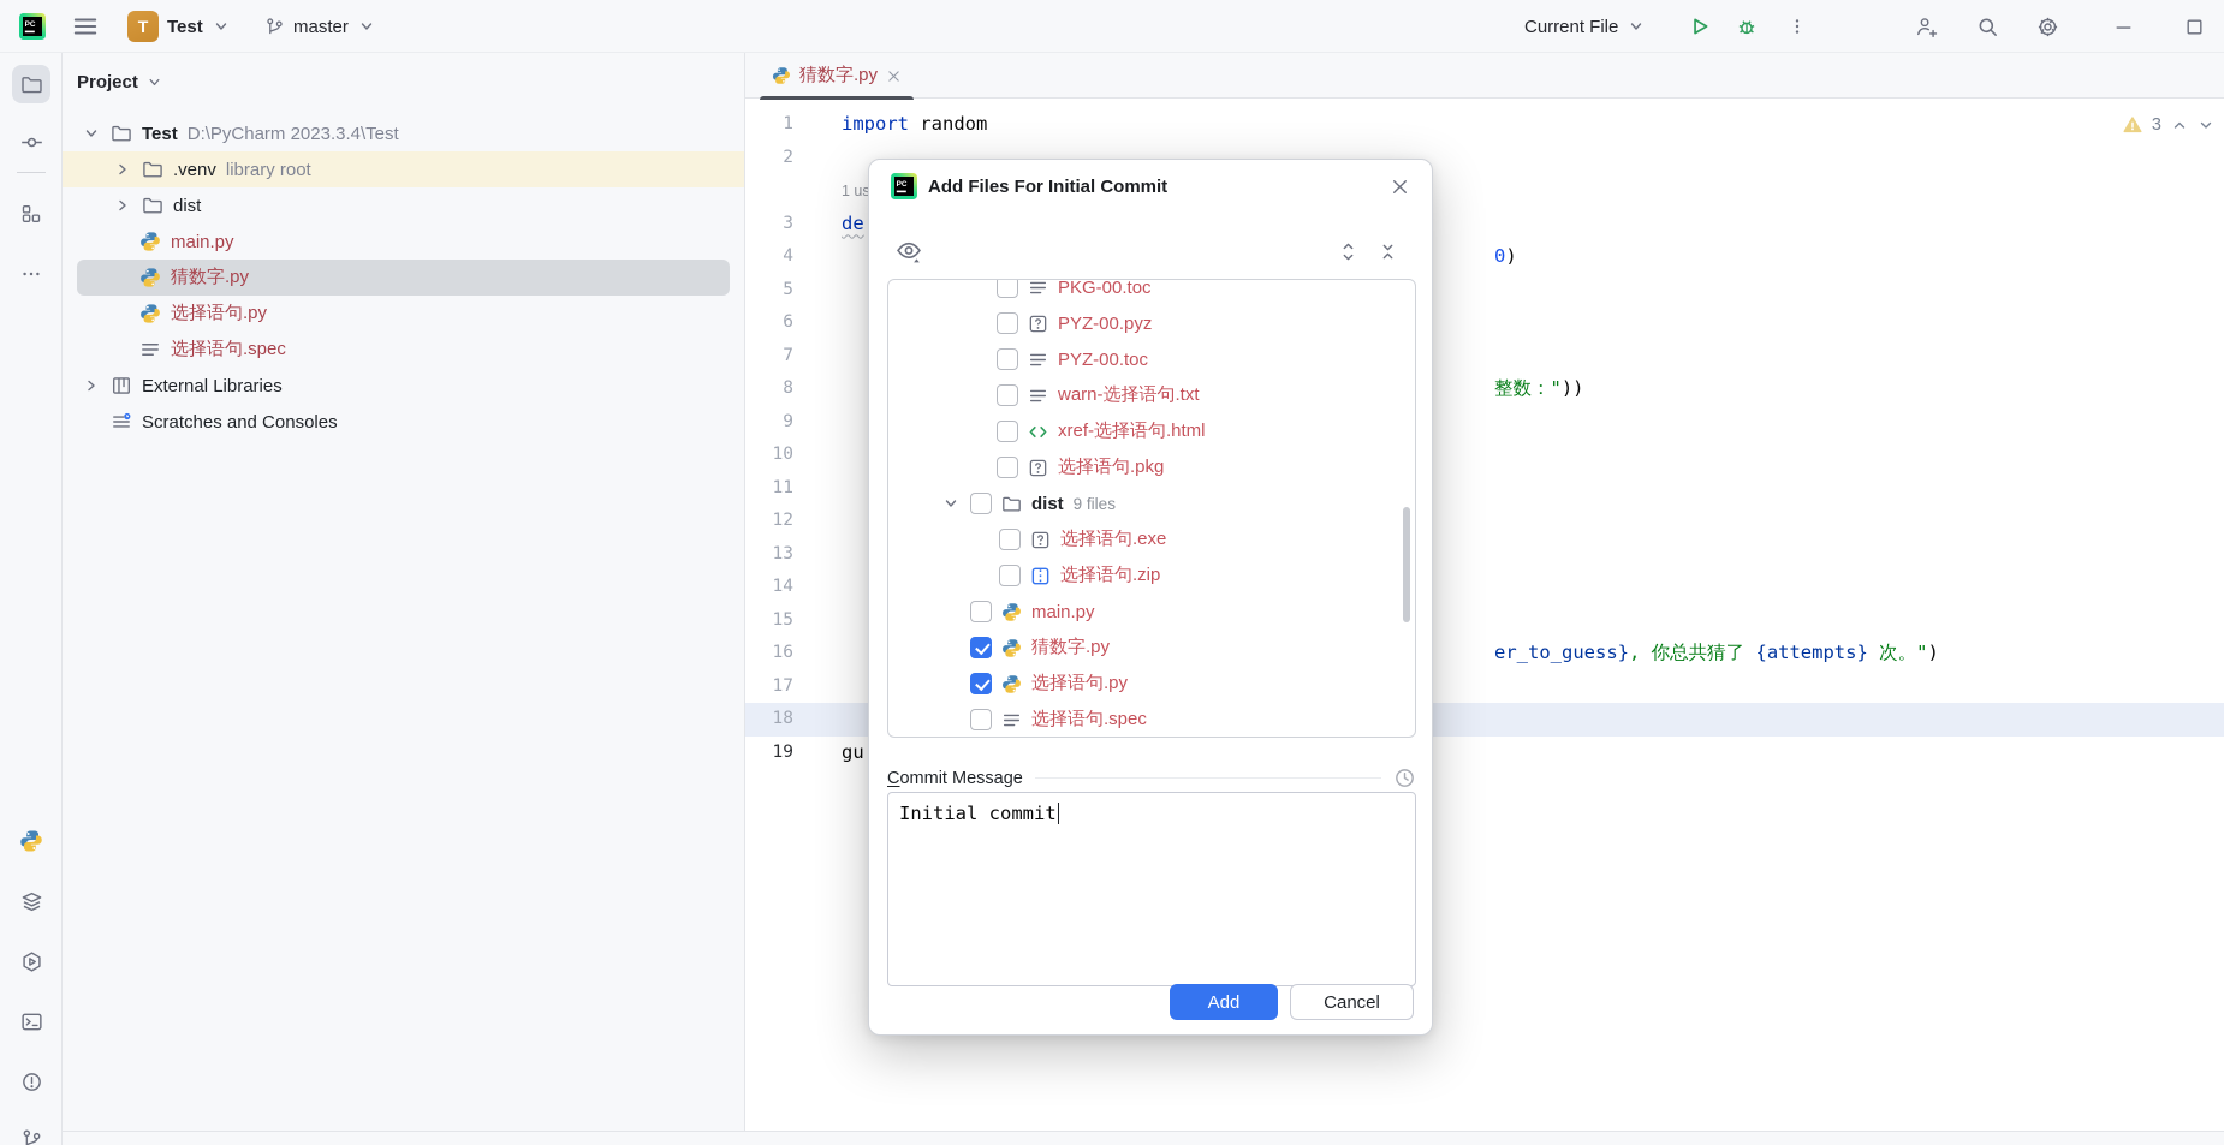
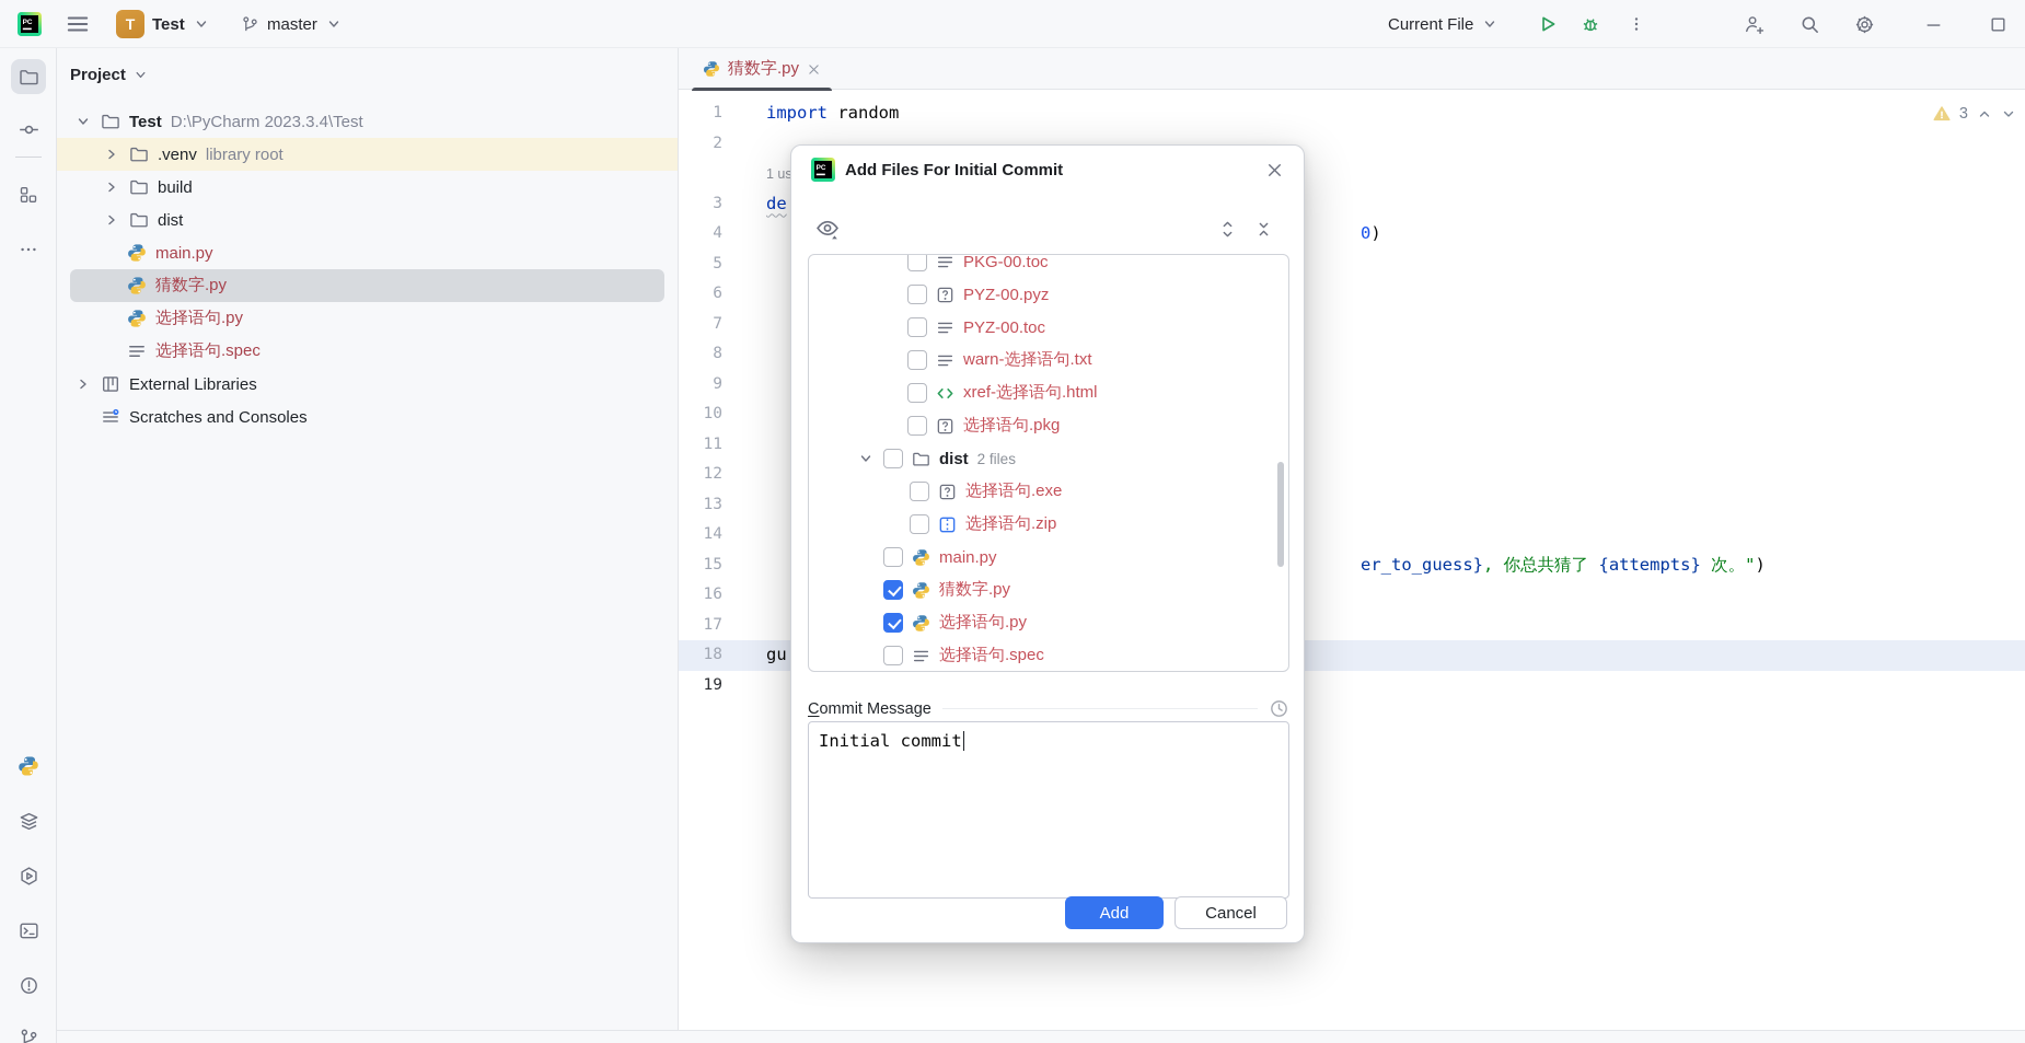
  T
  Test
  master
  Current File
  Project
  Test
  D:\PyCharm 2023.3.4\Test
  .venv
  library root
+ build
  dist
  main.py
  猜数字.py
  选择语句.py
  选择语句.spec
  External Libraries
  Scratches and Consoles
  猜数字.py
  1
  2
  3
  4
  5
  6
  7
  8
  9
  10
  11
  12
  13
  14
  15
  16
  17
  18
  19
  import random
  de
  0)
- 整数："))
  er_to_guess}, 你总共猜了 {attempts} 次。")
  gu
  3
  Add Files For Initial Commit
  PKG-00.toc
  PYZ-00.pyz
  PYZ-00.toc
  warn-选择语句.txt
  xref-选择语句.html
  选择语句.pkg
  dist
- 9 files
+ 2 files
  选择语句.exe
  选择语句.zip
  main.py
  猜数字.py
  选择语句.py
  选择语句.spec
  Commit Message
  Initial commit
  Add
  Cancel
